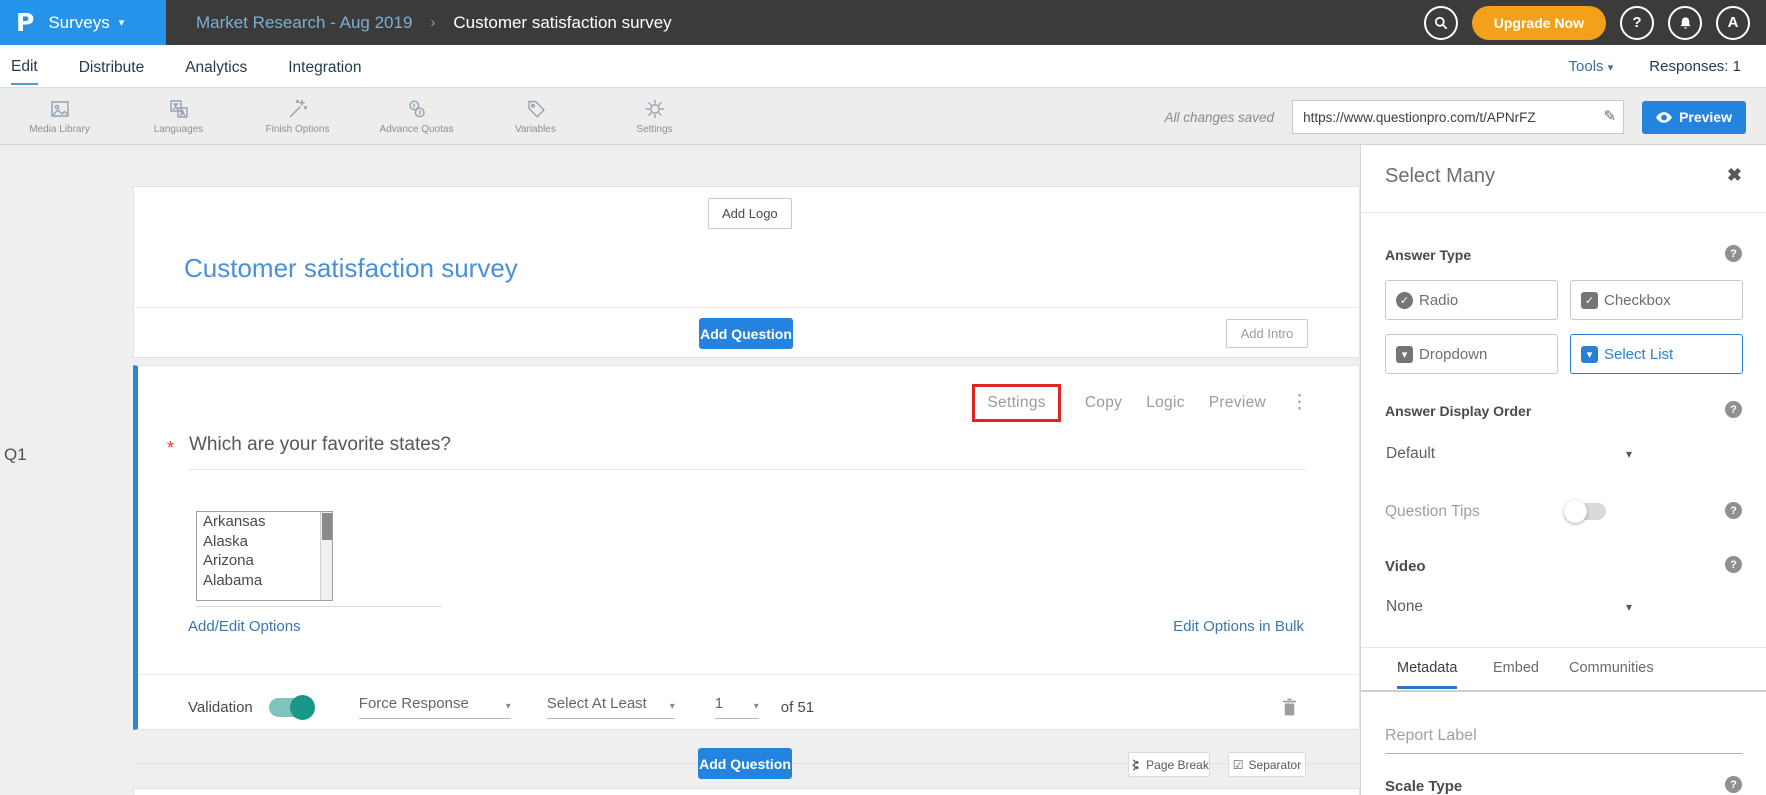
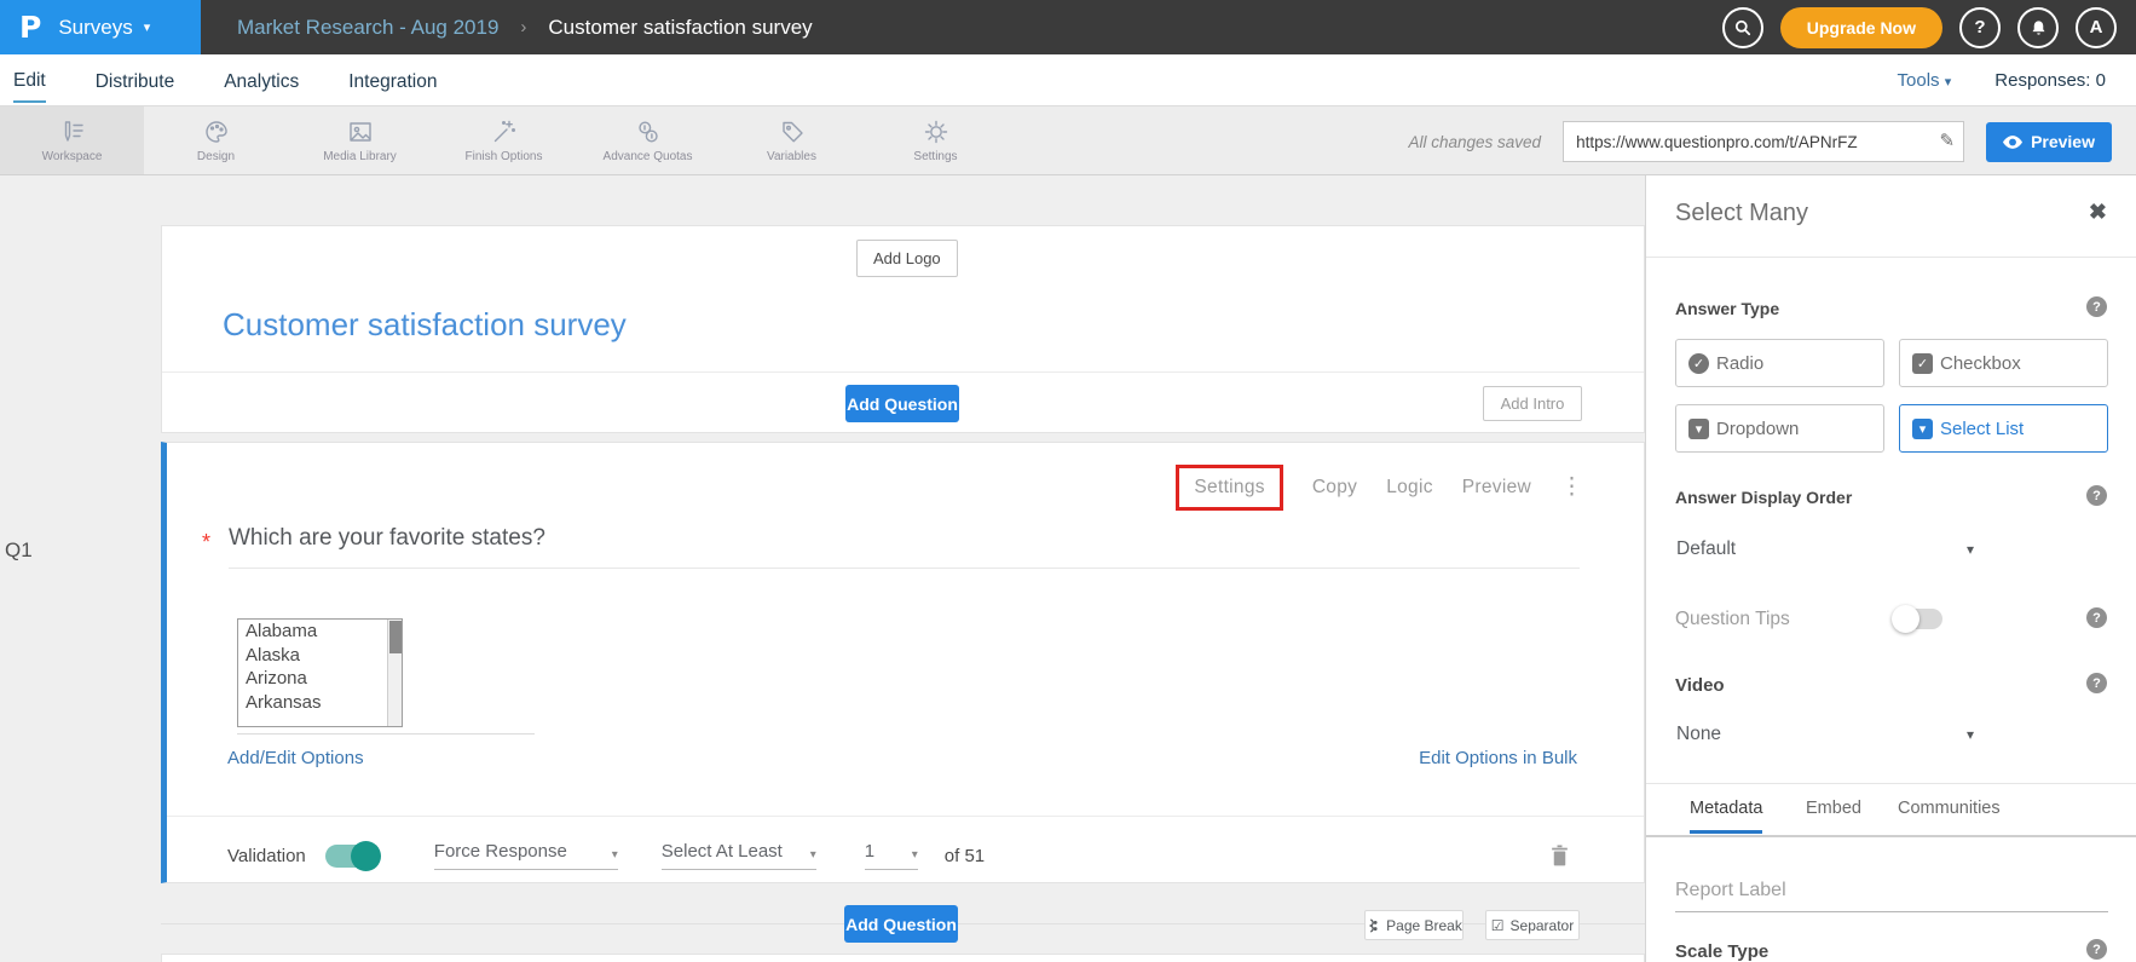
  P
  Surveys
  ▾
  Market Research - Aug 2019
  ›
  Customer satisfaction survey
  Upgrade Now
  ?
  A
  Edit
  Distribute
  Analytics
  Integration
  Tools ▾
- Responses: 1
+ Responses: 0
+ Workspace
+ Design
  Media Library
- Languages
  Finish Options
  Advance Quotas
  Variables
  Settings
  All changes saved
  https://www.questionpro.com/t/APNrFZ
  ✎
  Preview
  Q1
  Add Logo
  Customer satisfaction survey
  Add Question
  Add Intro
  Settings
  Copy
  Logic
  Preview
  ⋮
  *
  Which are your favorite states?
- Arkansas
+ Alabama
  Alaska
  Arizona
- Alabama
+ Arkansas
  Add/Edit Options
  Edit Options in Bulk
  Validation
  Force Response
  ▾
  Select At Least
  ▾
  1
  ▾
  of 51
  Add Question
  Page Break
  ☑
  Separator
  Select Many
  ✖
  Answer Type
  ?
  ✓
  Radio
  ✓
  Checkbox
  ▾
  Dropdown
  ▾
  Select List
  Answer Display Order
  ?
  Default
  ▾
  Question Tips
  ?
  Video
  ?
  None
  ▾
  Metadata
  Embed
  Communities
  Report Label
  Scale Type
  ?
